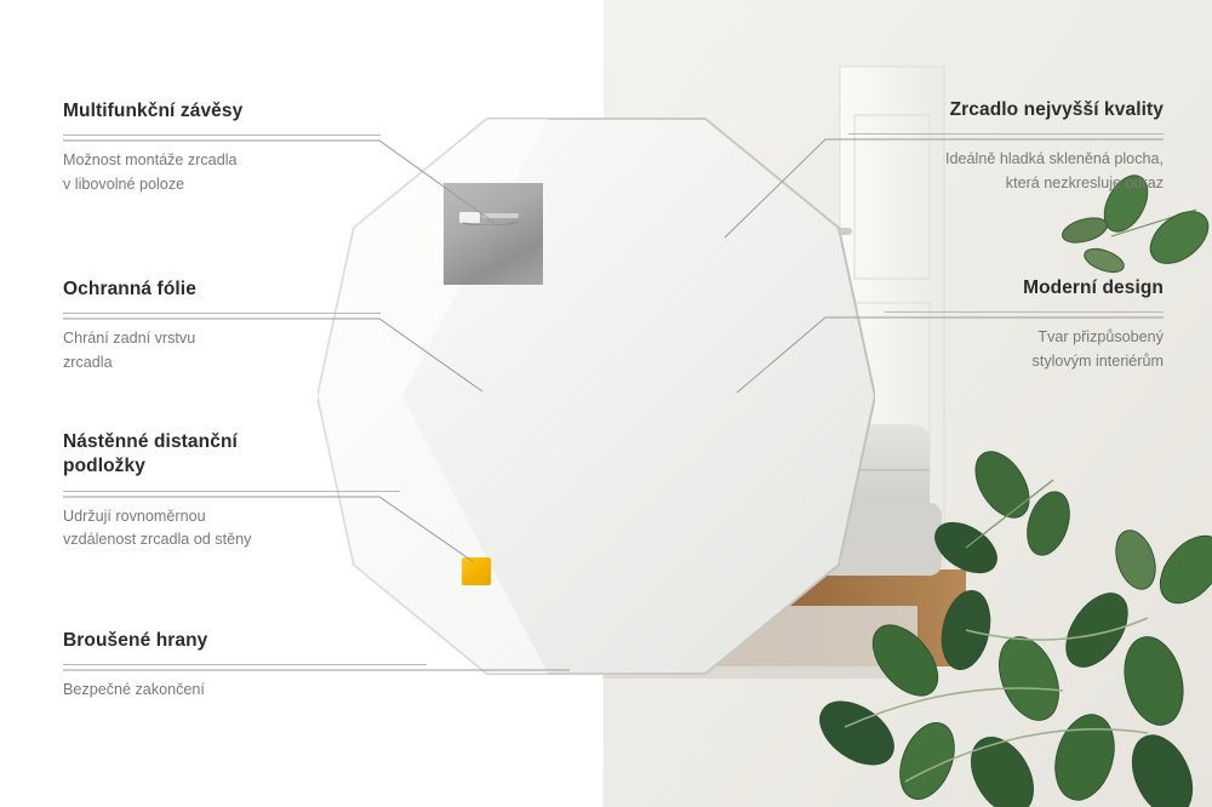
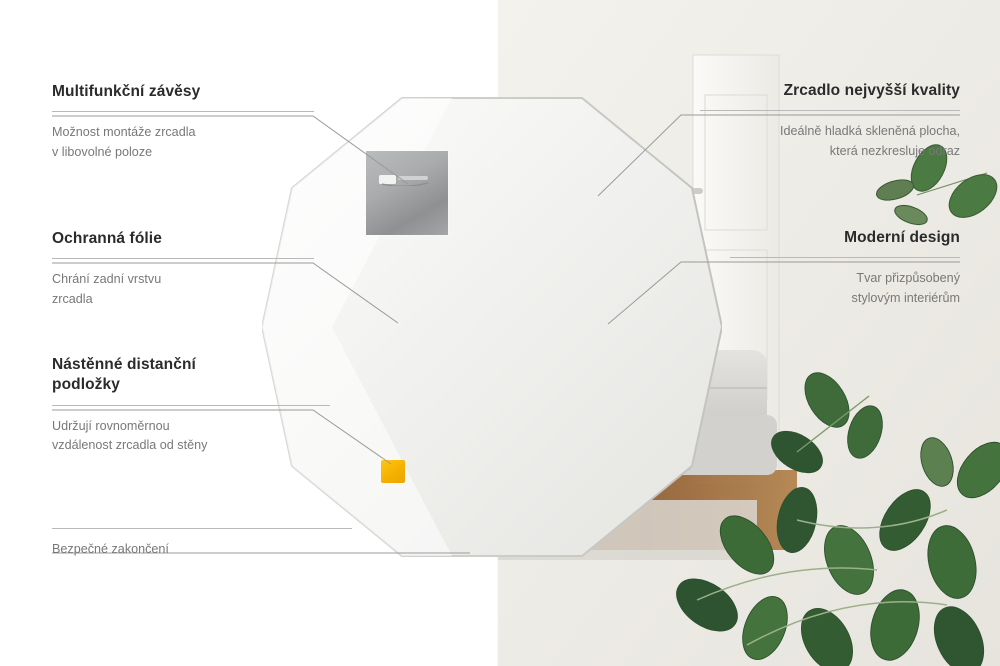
  Multifunkční závěsy
  Možnost montáže zrcadla
  v libovolné poloze
  Ochranná fólie
  Chrání zadní vrstvu
  zrcadla
  Nástěnné distanční
  podložky
  Udržují rovnoměrnou
  vzdálenost zrcadla od stěny
- Broušené hrany
  Bezpečné zakončení
  Zrcadlo nejvyšší kvality
  Ideálně hladká skleněná plocha,
  která nezkresluje odraz
  Moderní design
  Tvar přizpůsobený
  stylovým interiérům
